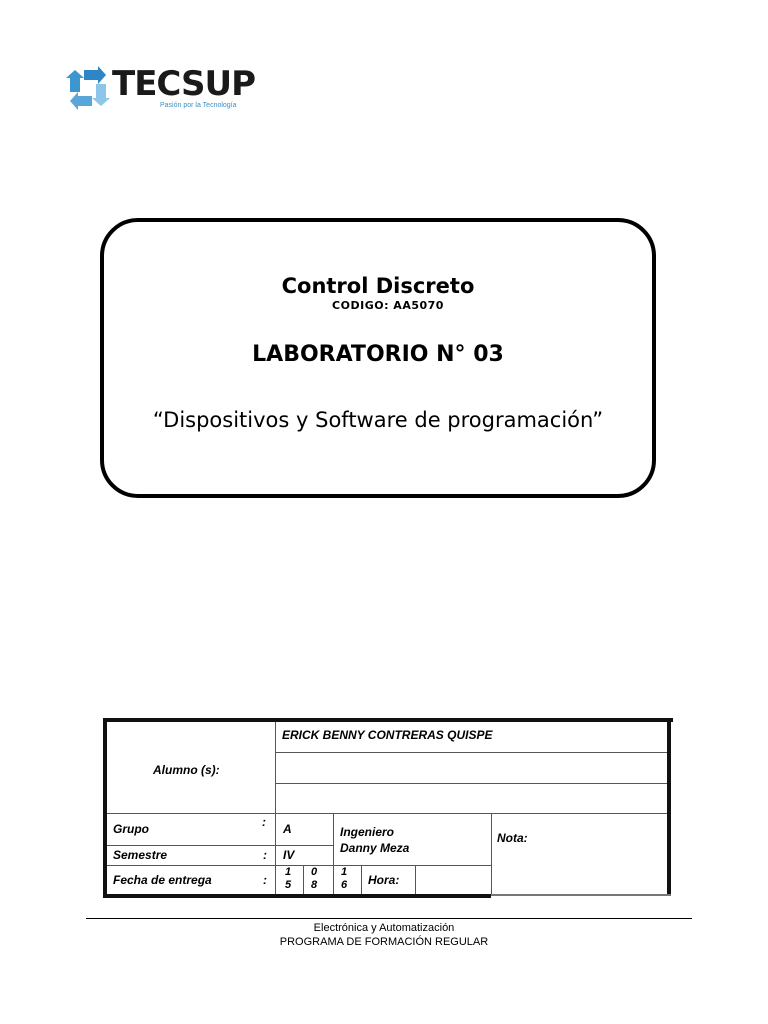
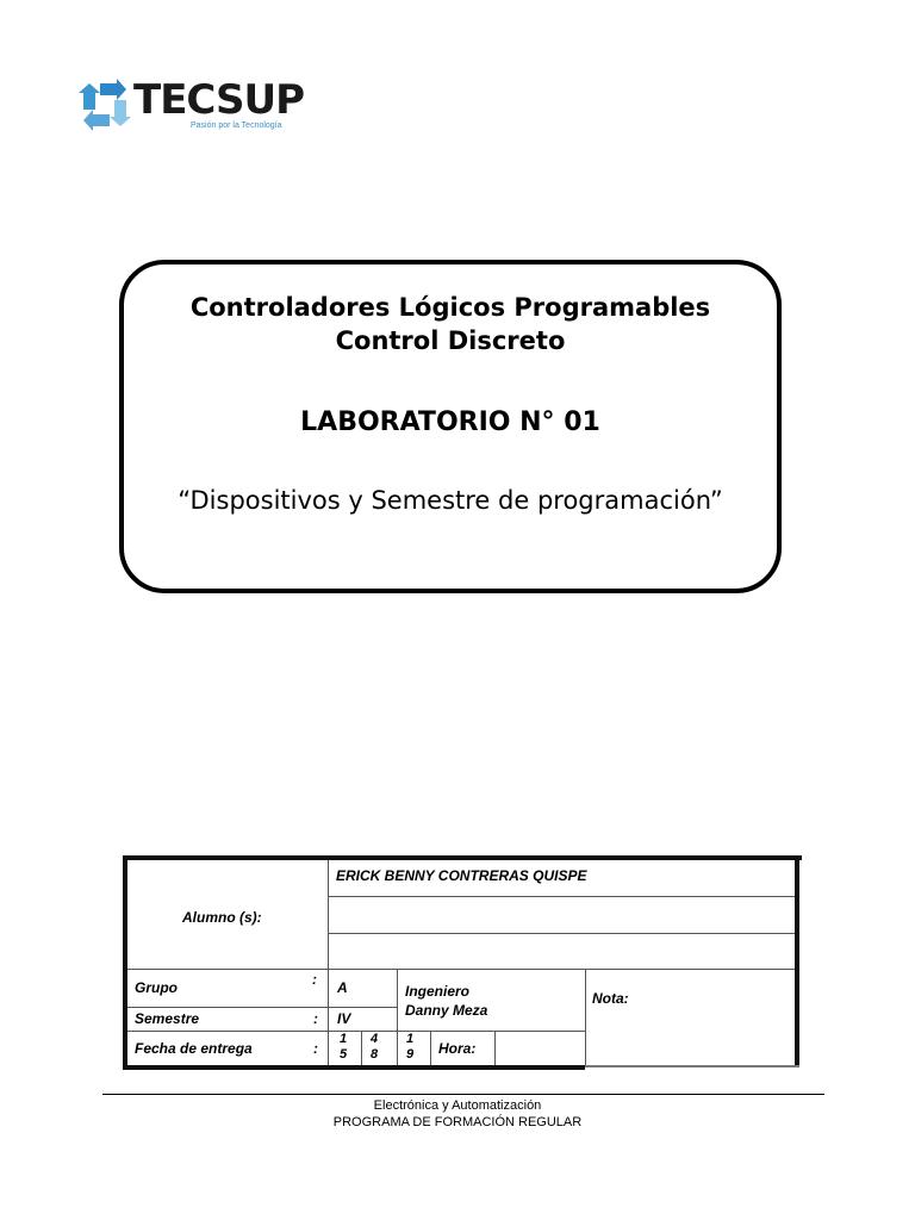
  TECSUP
+ Controladores Lógicos Programables
  Control Discreto
- CODIGO: AA5070
- LABORATORIO N° 03
+ LABORATORIO N° 01
- “Dispositivos y Software de programación”
+ “Dispositivos y Semestre de programación”
  Alumno (s):
  ERICK BENNY CONTRERAS QUISPE
  Grupo
  :
  A
  Semestre
  :
  IV
  Fecha de entrega
  :
  1
  5
- 0
+ 4
  8
  1
- 6
+ 9
  Hora:
  Ingeniero
  Danny Meza
  Nota:
  Electrónica y Automatización
  PROGRAMA DE FORMACIÓN REGULAR
